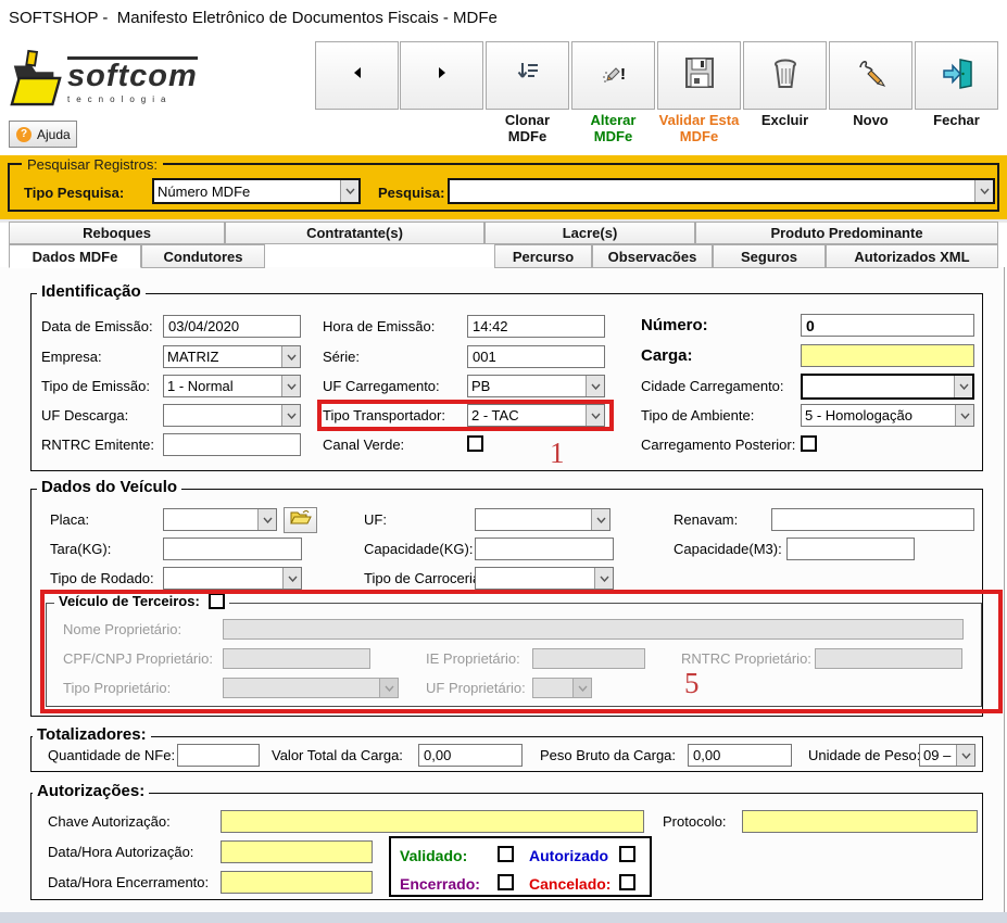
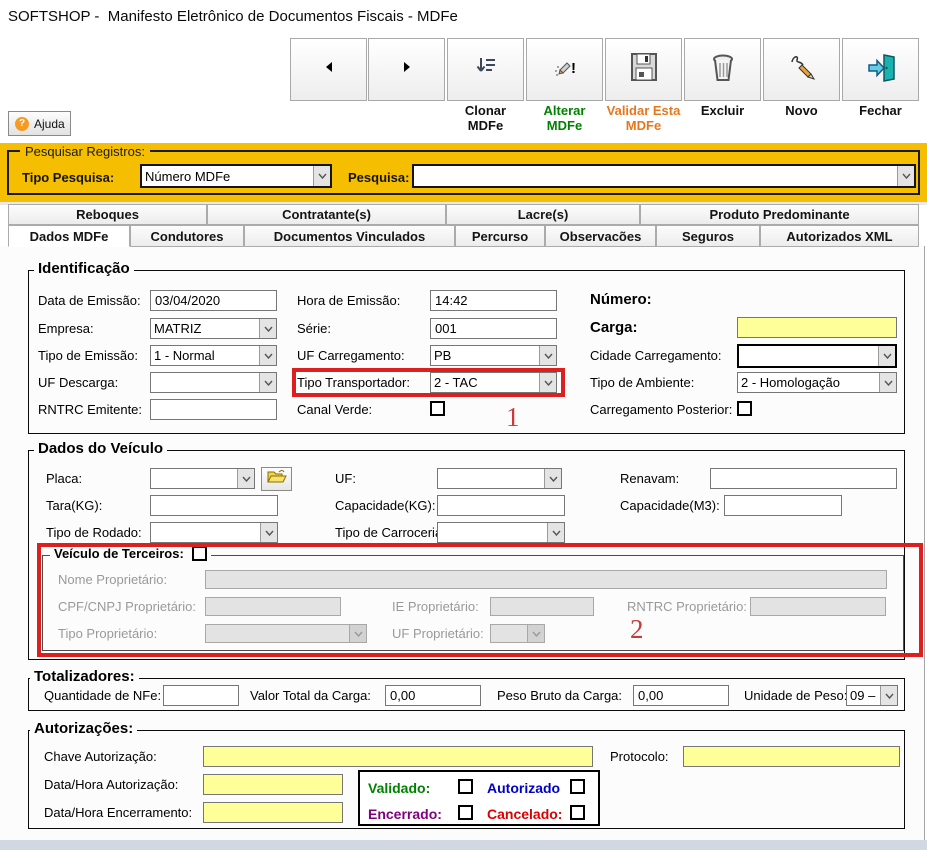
  SOFTSHOP - Manifesto Eletrônico de Documentos Fiscais - MDFe
- softcom
- tecnologia
  ?
  Ajuda
  !
  Clonar MDFe
  Alterar MDFe
  Validar Esta MDFe
  Excluir
  Novo
  Fechar
  Pesquisar Registros:
  Tipo Pesquisa:
  Número MDFe
  Pesquisa:
  Reboques
  Contratante(s)
  Lacre(s)
  Produto Predominante
  Dados MDFe
  Condutores
+ Documentos Vinculados
  Percurso
  Observacões
  Seguros
  Autorizados XML
  Identificação
  Data de Emissão:
  03/04/2020
  Empresa:
  MATRIZ
  Tipo de Emissão:
  1 - Normal
  UF Descarga:
  RNTRC Emitente:
  Hora de Emissão:
  14:42
  Série:
  001
  UF Carregamento:
  PB
  Tipo Transportador:
  2 - TAC
  Canal Verde:
  Número:
- 0
  Carga:
  Cidade Carregamento:
  Tipo de Ambiente:
- 5 - Homologação
+ 2 - Homologação
  Carregamento Posterior:
  1
  Dados do Veículo
  Placa:
  UF:
  Renavam:
  Tara(KG):
  Capacidade(KG):
  Capacidade(M3):
  Tipo de Rodado:
  Tipo de Carroceri
  Veículo de Terceiros:
  Nome Proprietário:
  CPF/CNPJ Proprietário:
  IE Proprietário:
  RNTRC Proprietário:
  Tipo Proprietário:
  UF Proprietário:
- 5
+ 2
  Totalizadores:
  Quantidade de NFe:
  Valor Total da Carga:
  0,00
  Peso Bruto da Carga:
  0,00
  Unidade de Peso
  09 –
  Autorizações:
  Chave Autorização:
  Protocolo:
  Data/Hora Autorização:
  Data/Hora Encerramento:
  Validado:
  Autorizado
  Encerrado:
  Cancelado:
